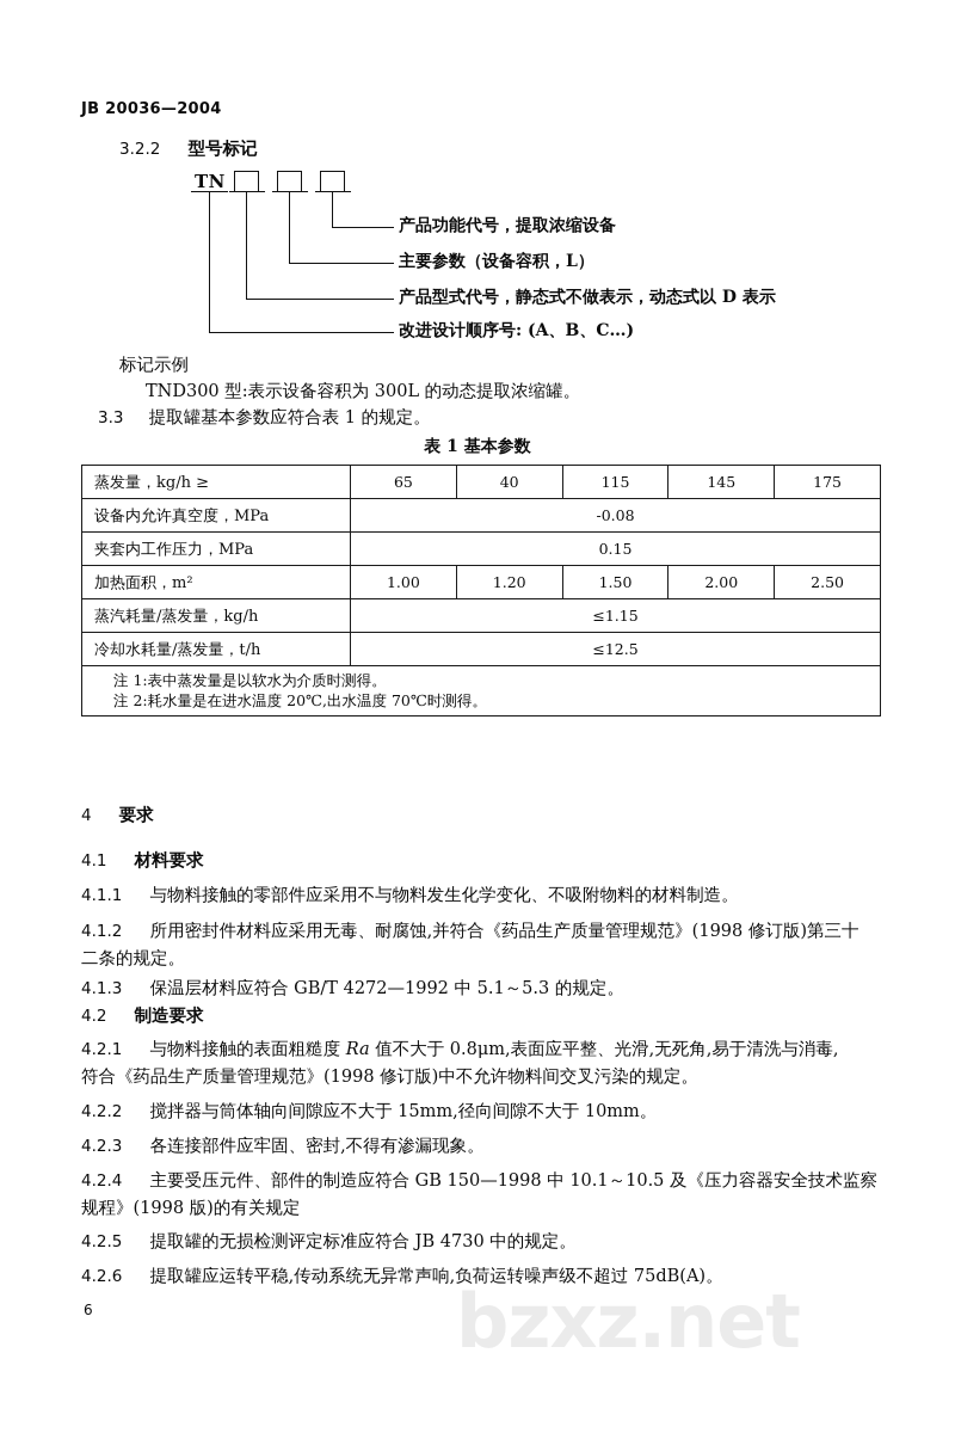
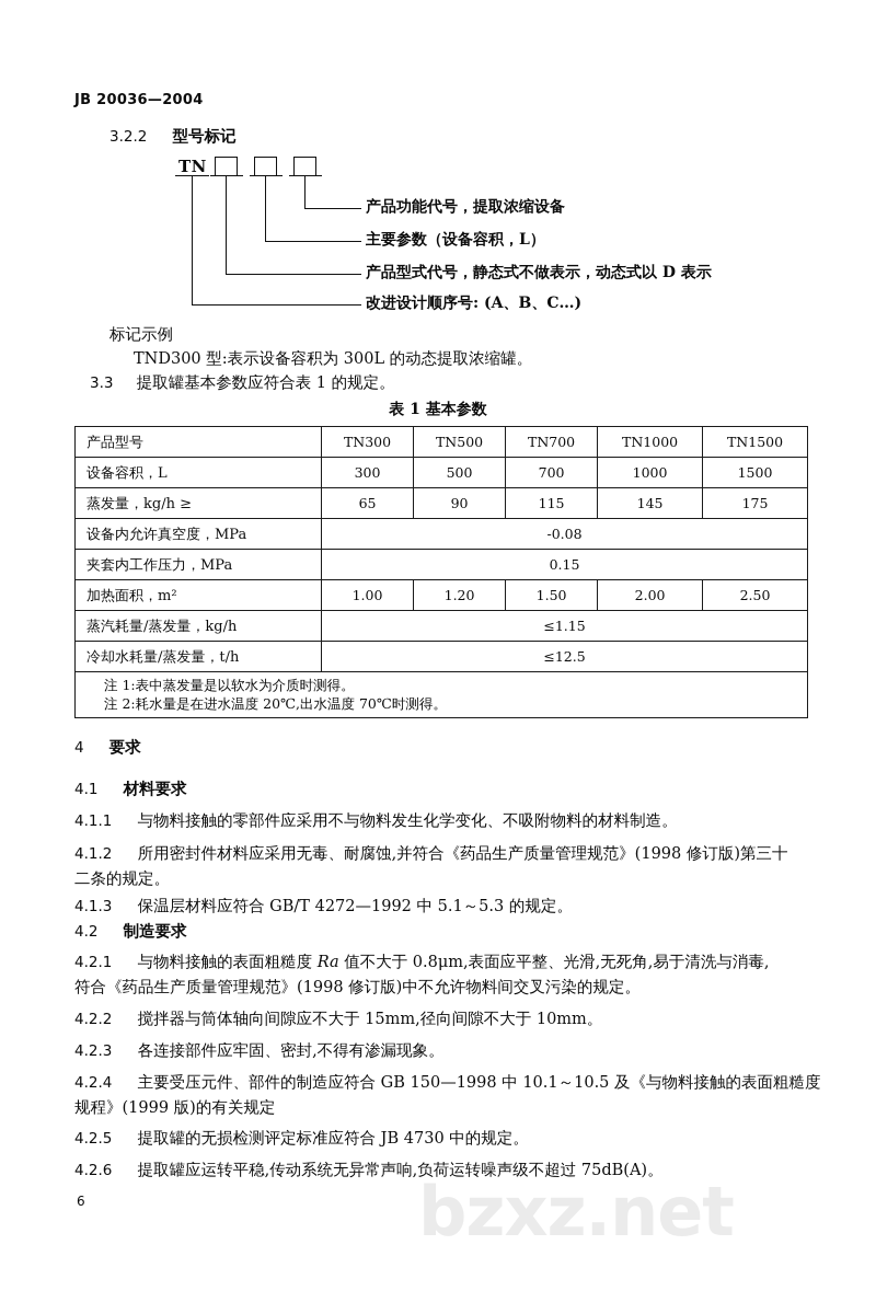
  bzxz.net
  JB 20036—2004
  3.2.2 型号标记
  TN
  产品功能代号，提取浓缩设备
  主要参数（设备容积，L）
  产品型式代号，静态式不做表示，动态式以 D 表示
  改进设计顺序号: (A、B、C…)
  标记示例
  TND300 型:表示设备容积为 300L 的动态提取浓缩罐。
  3.3 提取罐基本参数应符合表 1 的规定。
  表 1 基本参数
+ 产品型号	TN300	TN500	TN700	TN1000	TN1500
+ 设备容积，L	300	500	700	1000	1500
- 蒸发量，kg/h ≥	65	40	115	145	175
+ 蒸发量，kg/h ≥	65	90	115	145	175
  设备内允许真空度，MPa	-0.08
  夹套内工作压力，MPa	0.15
  加热面积，m²	1.00	1.20	1.50	2.00	2.50
  蒸汽耗量/蒸发量，kg/h	≤1.15
  冷却水耗量/蒸发量，t/h	≤12.5
  注 1:表中蒸发量是以软水为介质时测得。 注 2:耗水量是在进水温度 20℃,出水温度 70℃时测得。
  4 要求
  4.1 材料要求
  4.1.1 与物料接触的零部件应采用不与物料发生化学变化、不吸附物料的材料制造。
  4.1.2 所用密封件材料应采用无毒、耐腐蚀,并符合《药品生产质量管理规范》(1998 修订版)第三十
  二条的规定。
  4.1.3 保温层材料应符合 GB/T 4272—1992 中 5.1～5.3 的规定。
  4.2 制造要求
  4.2.1 与物料接触的表面粗糙度 Ra 值不大于 0.8μm,表面应平整、光滑,无死角,易于清洗与消毒,
  符合《药品生产质量管理规范》(1998 修订版)中不允许物料间交叉污染的规定。
  4.2.2 搅拌器与筒体轴向间隙应不大于 15mm,径向间隙不大于 10mm。
  4.2.3 各连接部件应牢固、密封,不得有渗漏现象。
- 4.2.4 主要受压元件、部件的制造应符合 GB 150—1998 中 10.1～10.5 及《压力容器安全技术监察
+ 4.2.4 主要受压元件、部件的制造应符合 GB 150—1998 中 10.1～10.5 及《与物料接触的表面粗糙度
- 规程》(1998 版)的有关规定
+ 规程》(1999 版)的有关规定
  4.2.5 提取罐的无损检测评定标准应符合 JB 4730 中的规定。
  4.2.6 提取罐应运转平稳,传动系统无异常声响,负荷运转噪声级不超过 75dB(A)。
  6
